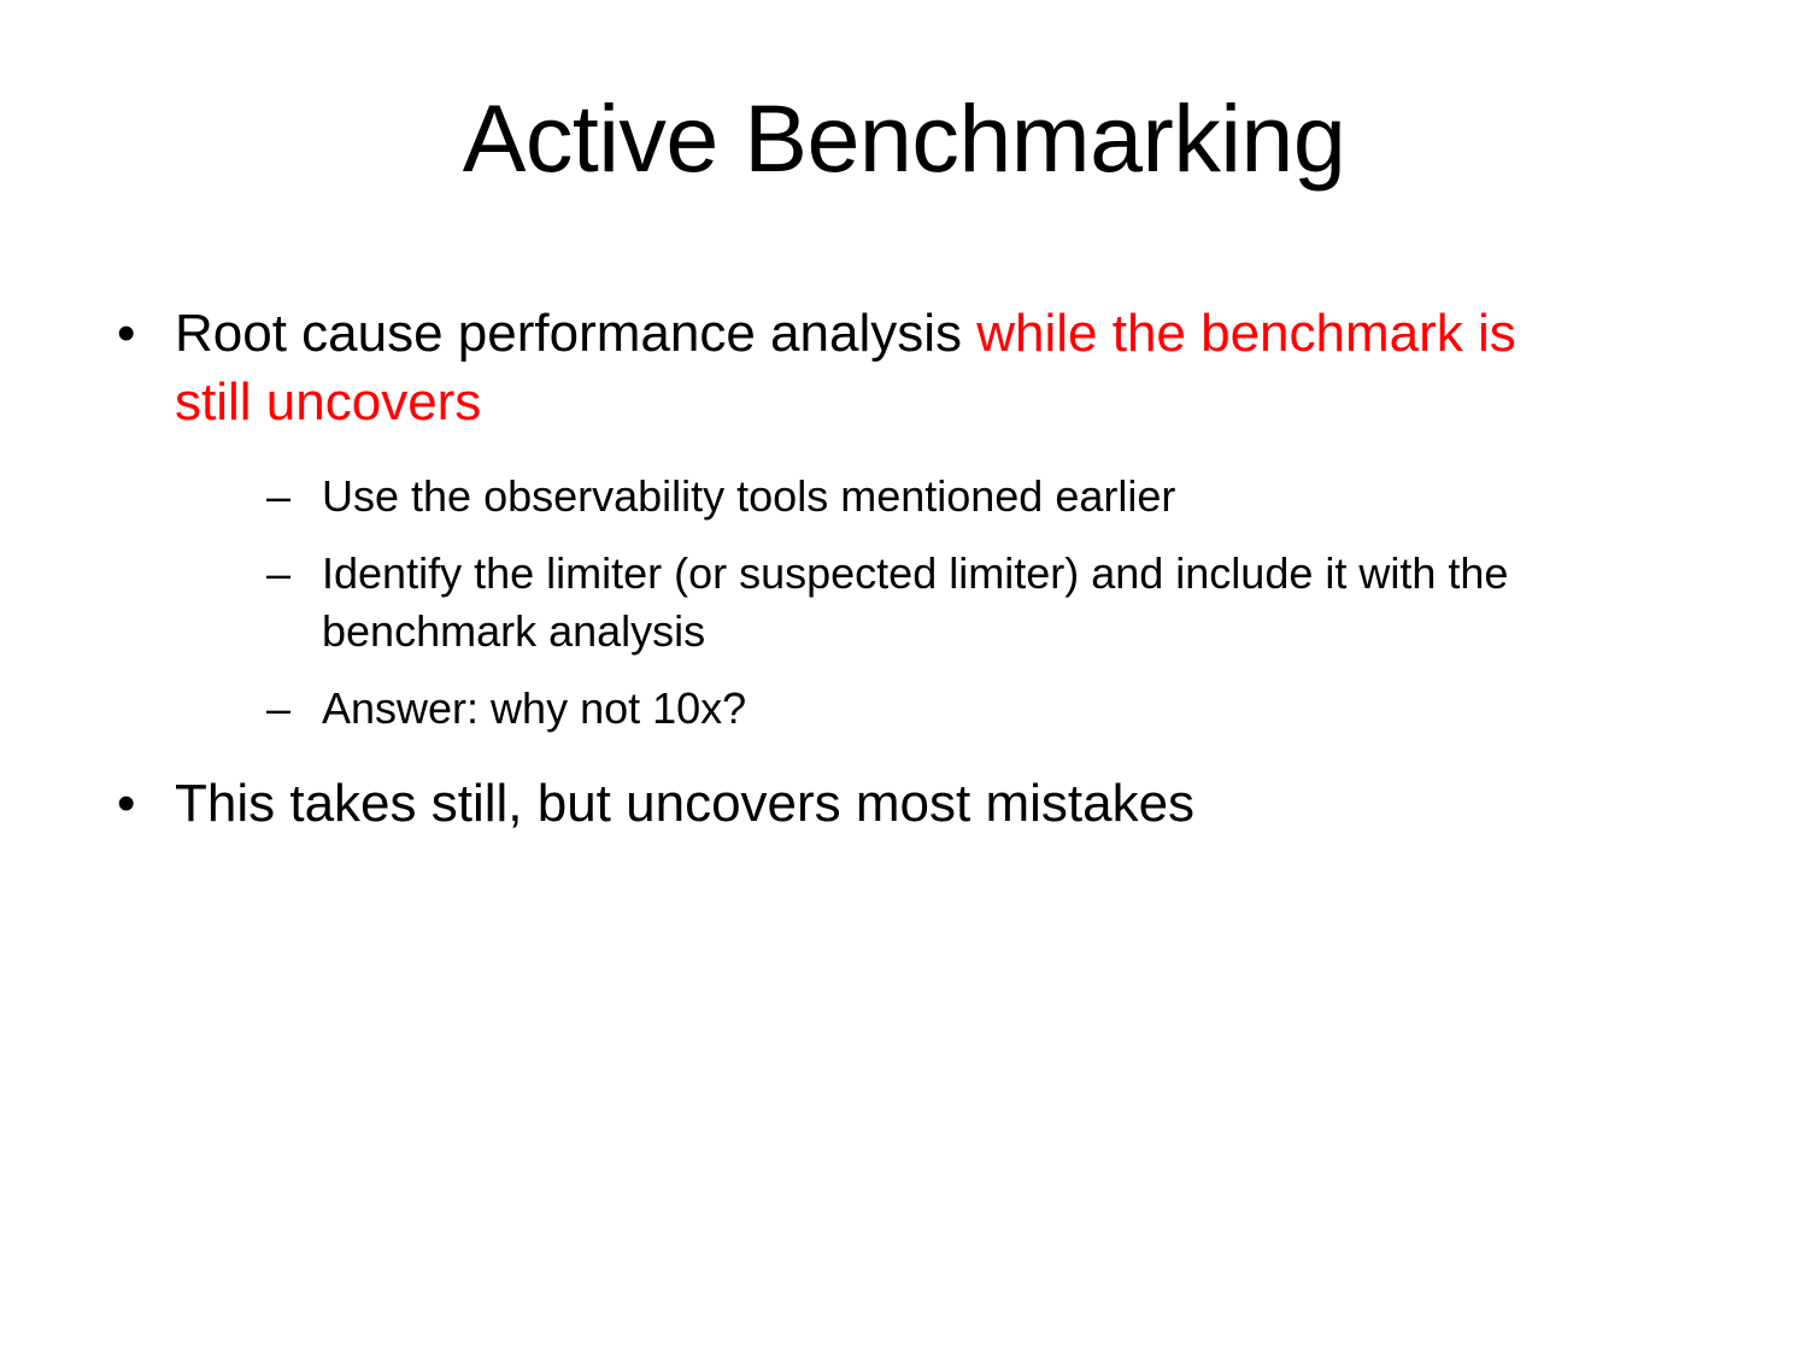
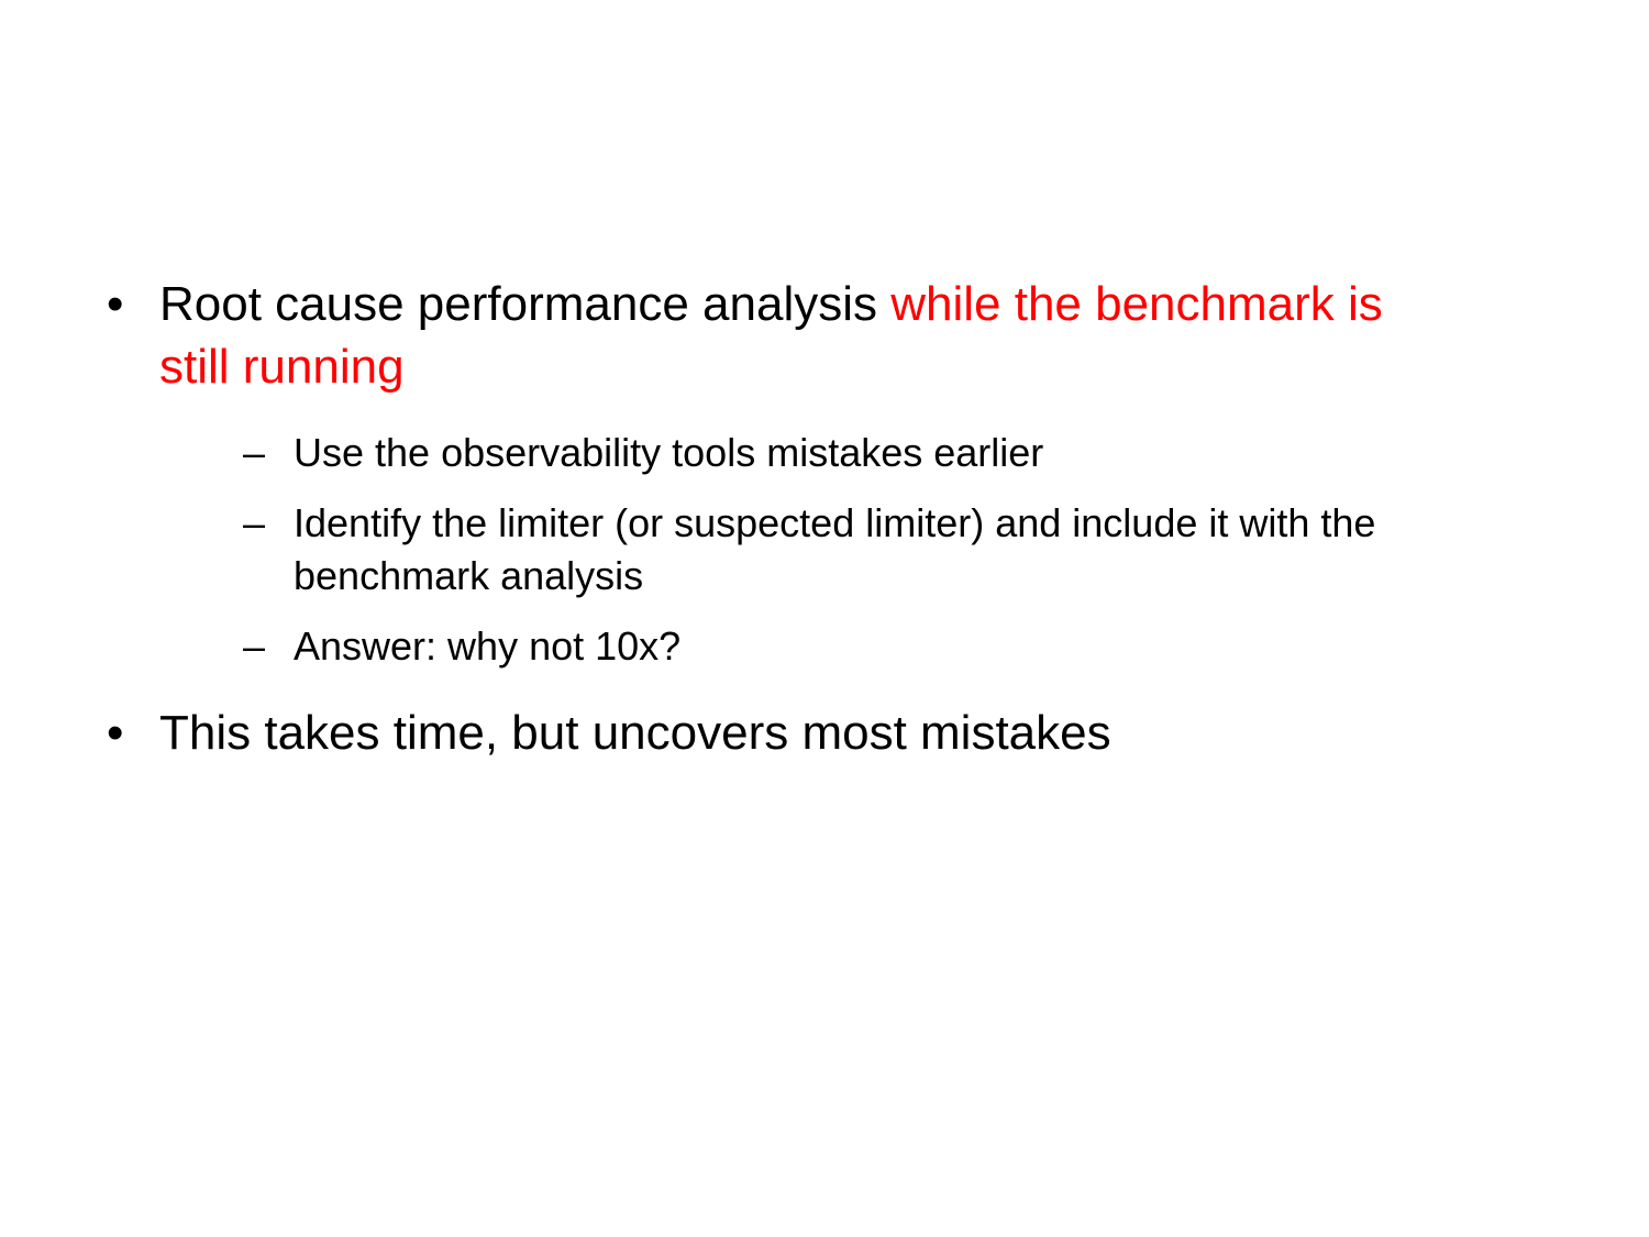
- Active Benchmarking
  •
- Root cause performance analysis while the benchmark is still uncovers
+ Root cause performance analysis while the benchmark is still running
  –
- Use the observability tools mentioned earlier
+ Use the observability tools mistakes earlier
  –
  Identify the limiter (or suspected limiter) and include it with the benchmark analysis
  –
  Answer: why not 10x?
  •
- This takes still, but uncovers most mistakes
+ This takes time, but uncovers most mistakes
